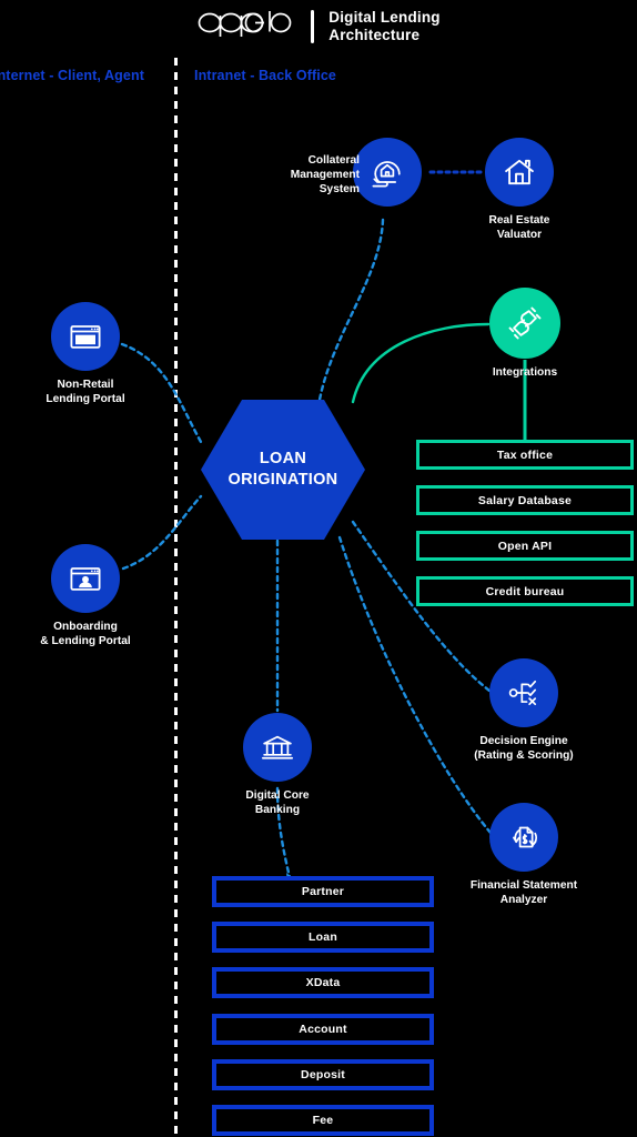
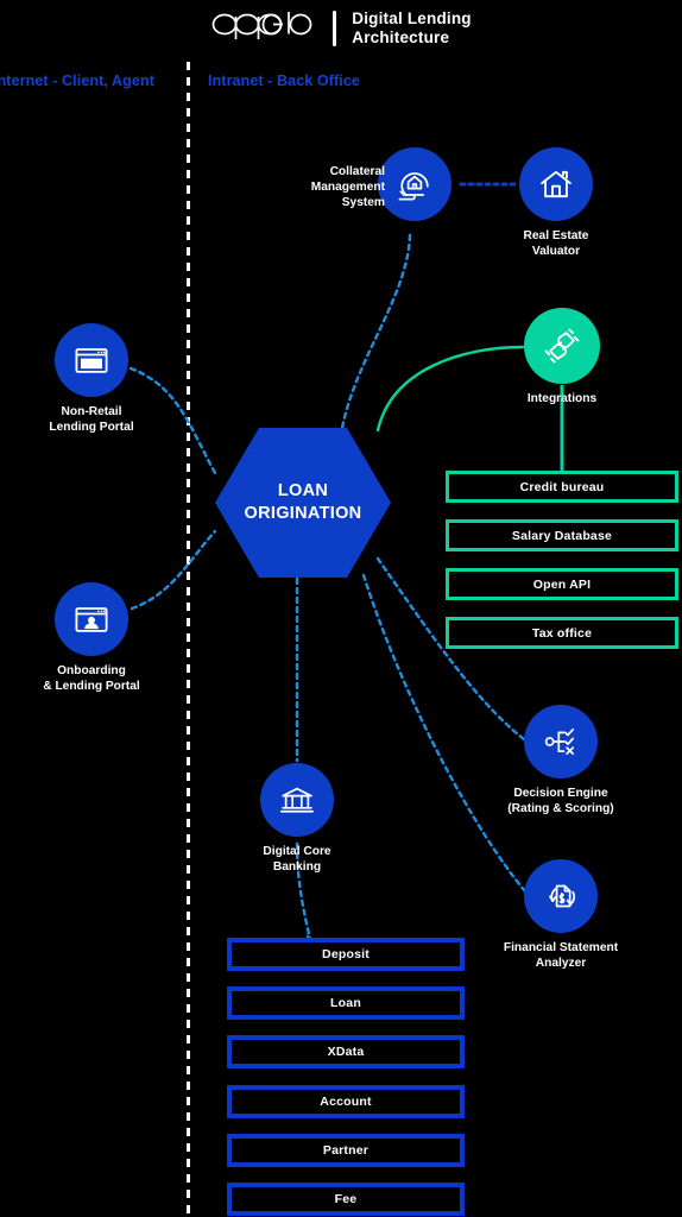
  Digital Lending
  Architecture
  nternet - Client, Agent
  Intranet - Back Office
  Collateral
  Management
  System
  Real Estate
  Valuator
  Integrations
  Non-Retail
  Lending Portal
  Onboarding
  & Lending Portal
  Decision Engine
  (Rating & Scoring)
  Financial Statement
  Analyzer
  Digital Core
  Banking
  LOAN
  ORIGINATION
- Tax office
+ Credit bureau
  Salary Database
  Open API
- Credit bureau
+ Tax office
- Partner
+ Deposit
  Loan
  XData
  Account
- Deposit
+ Partner
  Fee
